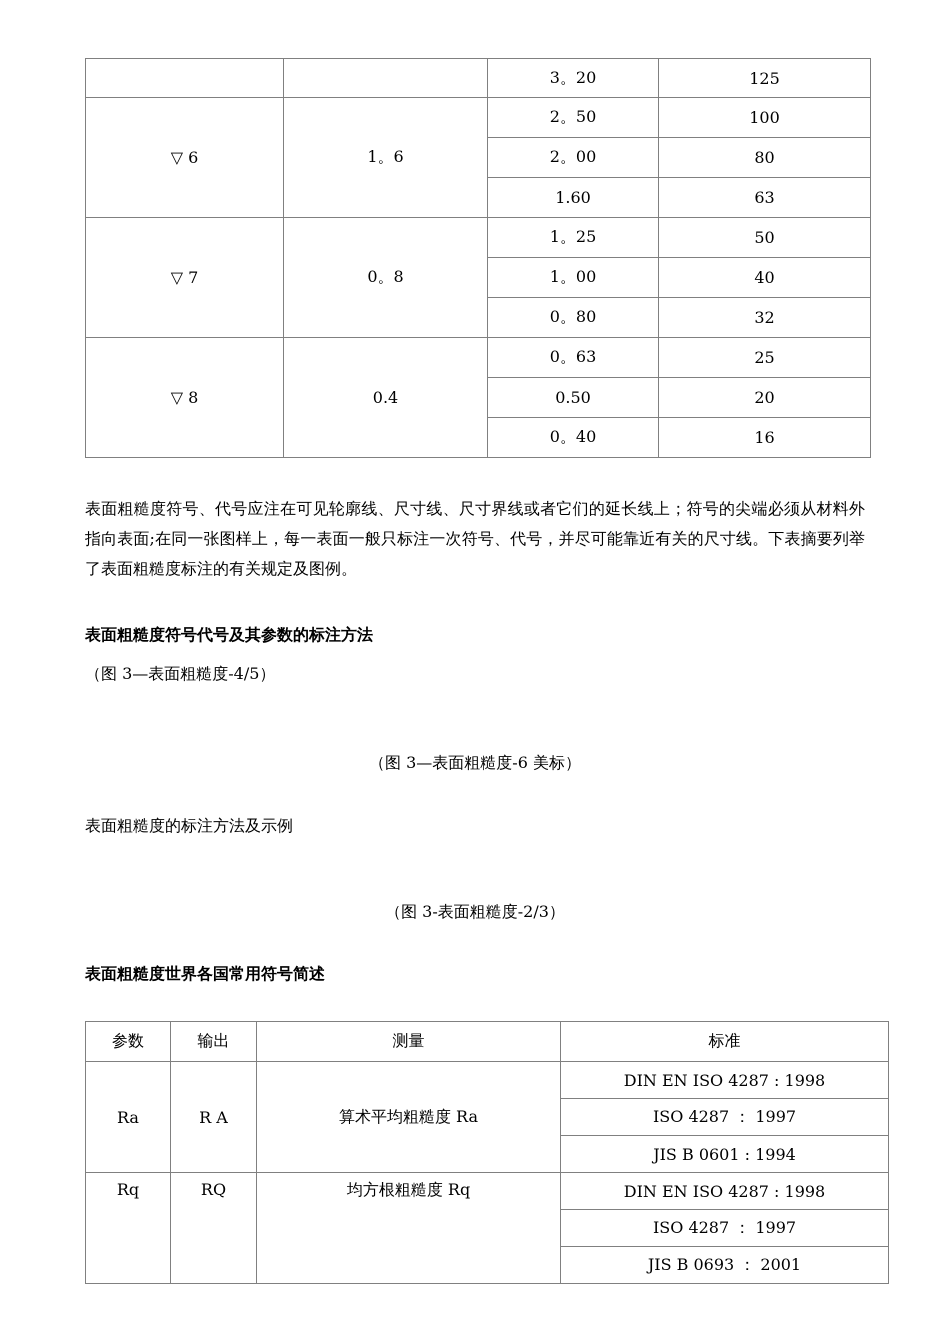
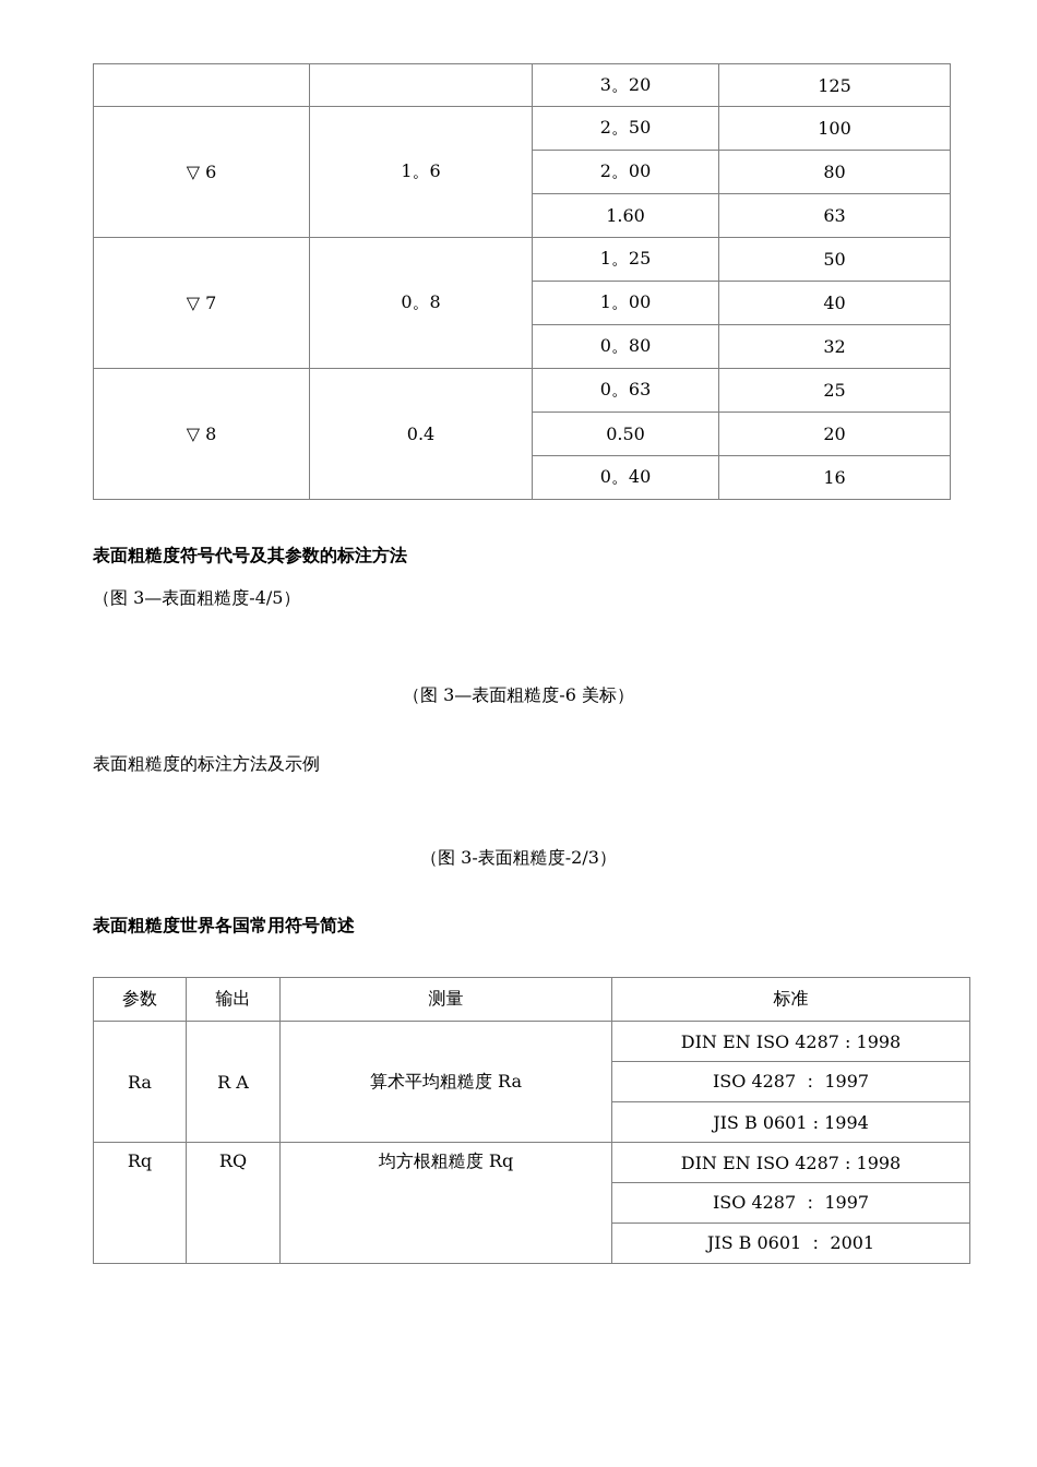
  		3。20	125
  ▽ 6	1。6	2。50	100
  2。00	80
  1.60	63
  ▽ 7	0。8	1。25	50
  1。00	40
  0。80	32
  ▽ 8	0.4	0。63	25
  0.50	20
  0。40	16
- 表面粗糙度符号、代号应注在可见轮廓线、尺寸线、尺寸界线或者它们的延长线上；符号的尖端必须从材料外指向表面;在同一张图样上，每一表面一般只标注一次符号、代号，并尽可能靠近有关的尺寸线。下表摘要列举了表面粗糙度标注的有关规定及图例。
  表面粗糙度符号代号及其参数的标注方法
  （图 3—表面粗糙度-4/5）
  （图 3—表面粗糙度-6 美标）
  表面粗糙度的标注方法及示例
  （图 3-表面粗糙度-2/3）
  表面粗糙度世界各国常用符号简述
  参数	输出	测量	标准
  Ra	R A	算术平均粗糙度 Ra	DIN EN ISO 4287 : 1998
  ISO 4287 ： 1997
  JIS B 0601 : 1994
  Rq	RQ	均方根粗糙度 Rq	DIN EN ISO 4287 : 1998
  ISO 4287 ： 1997
- JIS B 0693 ： 2001
+ JIS B 0601 ： 2001
